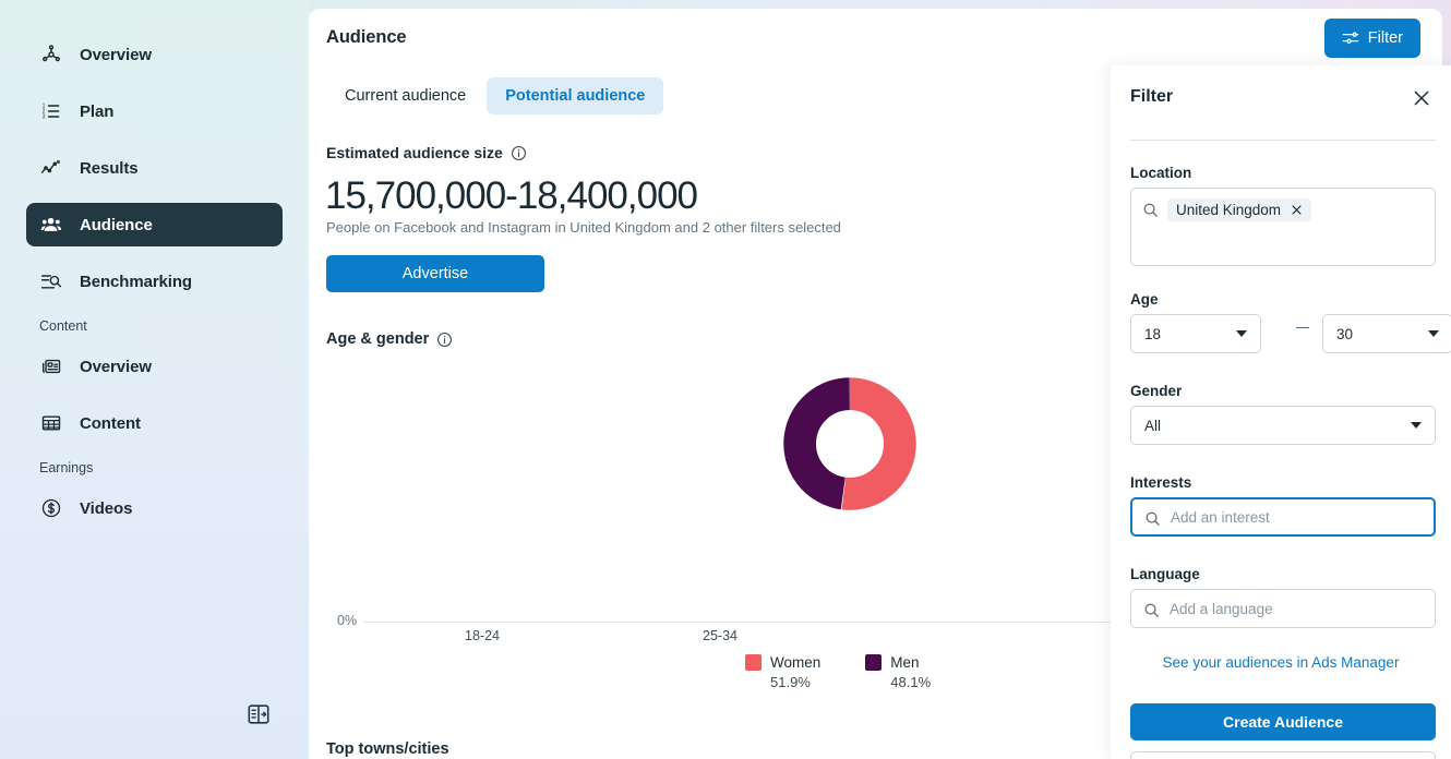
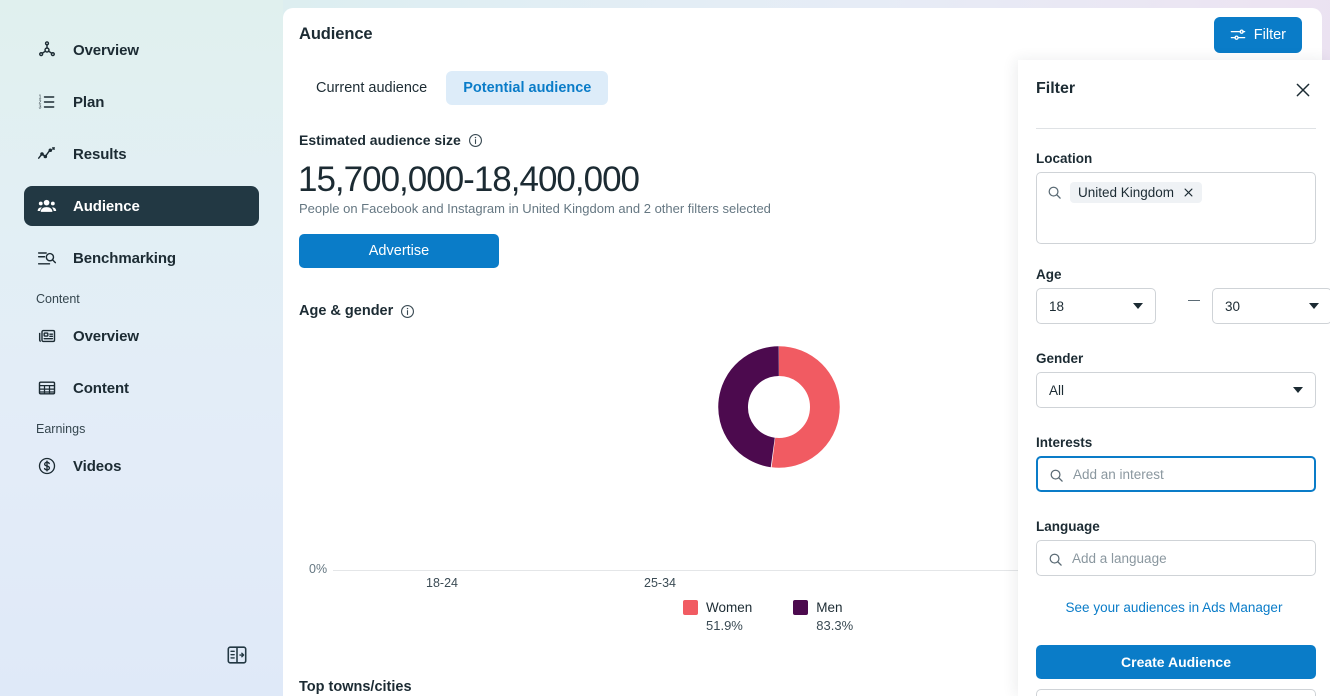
  Overview
  Plan
  Results
  Audience
  Benchmarking
  Content
  Overview
  Content
  Earnings
  Videos
  Audience
  Filter
  Current audience
  Potential audience
  Estimated audience size
  15,700,000-18,400,000
  People on Facebook and Instagram in United Kingdom and 2 other filters selected
  Advertise
  Age & gender
  0%
  18-24
  25-34
  Women
  51.9%
  Men
- 48.1%
+ 83.3%
  Top towns/cities
  Filter
  Location
  United Kingdom
  Age
  18
  30
  Gender
  All
  Interests
  Add an interest
  Language
  Add a language
  See your audiences in Ads Manager
  Create Audience
